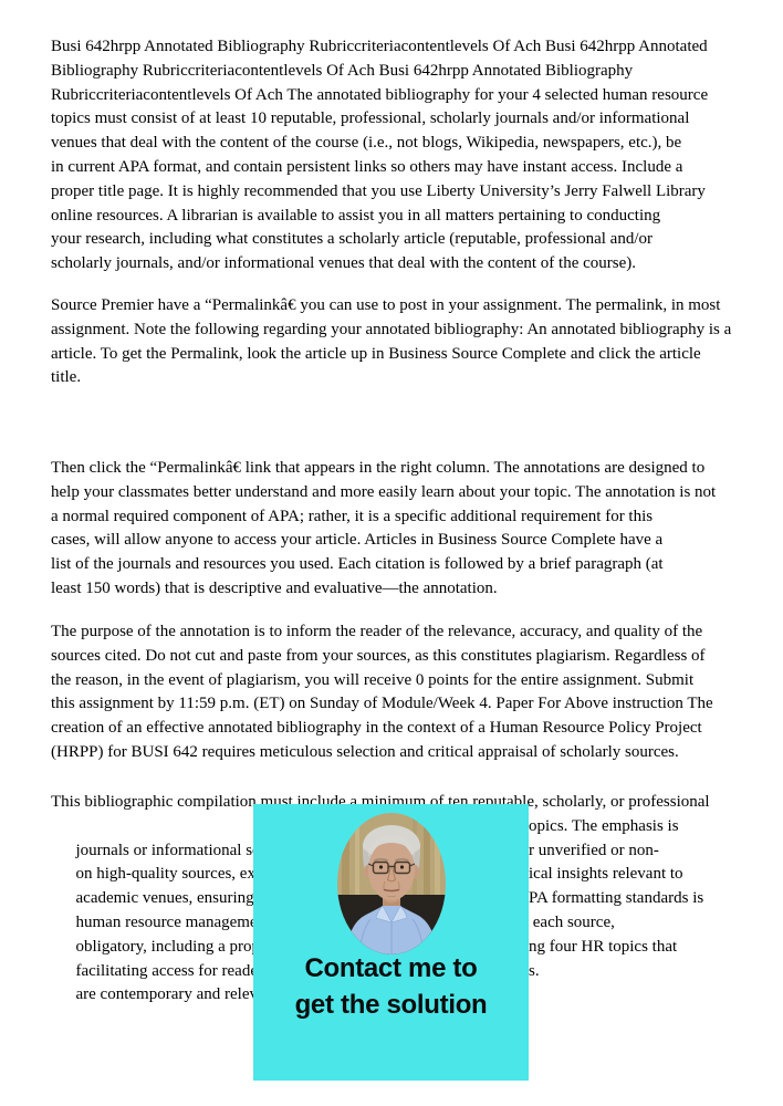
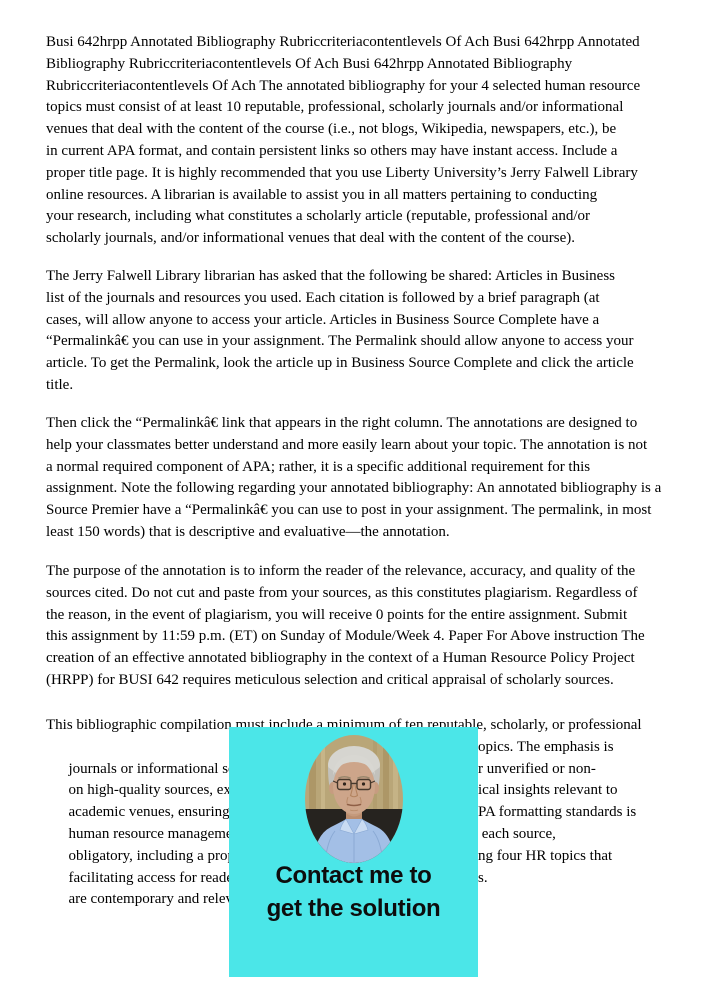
  Busi 642hrpp Annotated Bibliography Rubriccriteriacontentlevels Of Ach Busi 642hrpp Annotated
  Bibliography Rubriccriteriacontentlevels Of Ach Busi 642hrpp Annotated Bibliography
  Rubriccriteriacontentlevels Of Ach The annotated bibliography for your 4 selected human resource
  topics must consist of at least 10 reputable, professional, scholarly journals and/or informational
  venues that deal with the content of the course (i.e., not blogs, Wikipedia, newspapers, etc.), be
  in current APA format, and contain persistent links so others may have instant access. Include a
  proper title page. It is highly recommended that you use Liberty University’s Jerry Falwell Library
  online resources. A librarian is available to assist you in all matters pertaining to conducting
  your research, including what constitutes a scholarly article (reputable, professional and/or
  scholarly journals, and/or informational venues that deal with the content of the course).
+ The Jerry Falwell Library librarian has asked that the following be shared: Articles in Business
- Source Premier have a “Permalinkâ€ you can use to post in your assignment. The permalink, in most
+ list of the journals and resources you used. Each citation is followed by a brief paragraph (at
- assignment. Note the following regarding your annotated bibliography: An annotated bibliography is a
+ cases, will allow anyone to access your article. Articles in Business Source Complete have a
+ “Permalinkâ€ you can use in your assignment. The Permalink should allow anyone to access your
  article. To get the Permalink, look the article up in Business Source Complete and click the article
  title.
  Then click the “Permalinkâ€ link that appears in the right column. The annotations are designed to
  help your classmates better understand and more easily learn about your topic. The annotation is not
  a normal required component of APA; rather, it is a specific additional requirement for this
- cases, will allow anyone to access your article. Articles in Business Source Complete have a
+ assignment. Note the following regarding your annotated bibliography: An annotated bibliography is a
- list of the journals and resources you used. Each citation is followed by a brief paragraph (at
+ Source Premier have a “Permalinkâ€ you can use to post in your assignment. The permalink, in most
  least 150 words) that is descriptive and evaluative—the annotation.
  The purpose of the annotation is to inform the reader of the relevance, accuracy, and quality of the
  sources cited. Do not cut and paste from your sources, as this constitutes plagiarism. Regardless of
  the reason, in the event of plagiarism, you will receive 0 points for the entire assignment. Submit
  this assignment by 11:59 p.m. (ET) on Sunday of Module/Week 4. Paper For Above instruction The
  creation of an effective annotated bibliography in the context of a Human Resource Policy Project
  (HRPP) for BUSI 642 requires meticulous selection and critical appraisal of scholarly sources.
  This bibliographic compilation must include a minimum of ten reputable, scholarly, or professional
  journals or informational s
  opics. The emphasis is
  on high-quality sources, ex
  r unverified or non-
  academic venues, ensuring
  ical insights relevant to
  human resource managem
  PA formatting standards is
  obligatory, including a pro
  each source,
  facilitating access for read
  ng four HR topics that
  are contemporary and rele
  s.
  Contact me to
  get the solution
